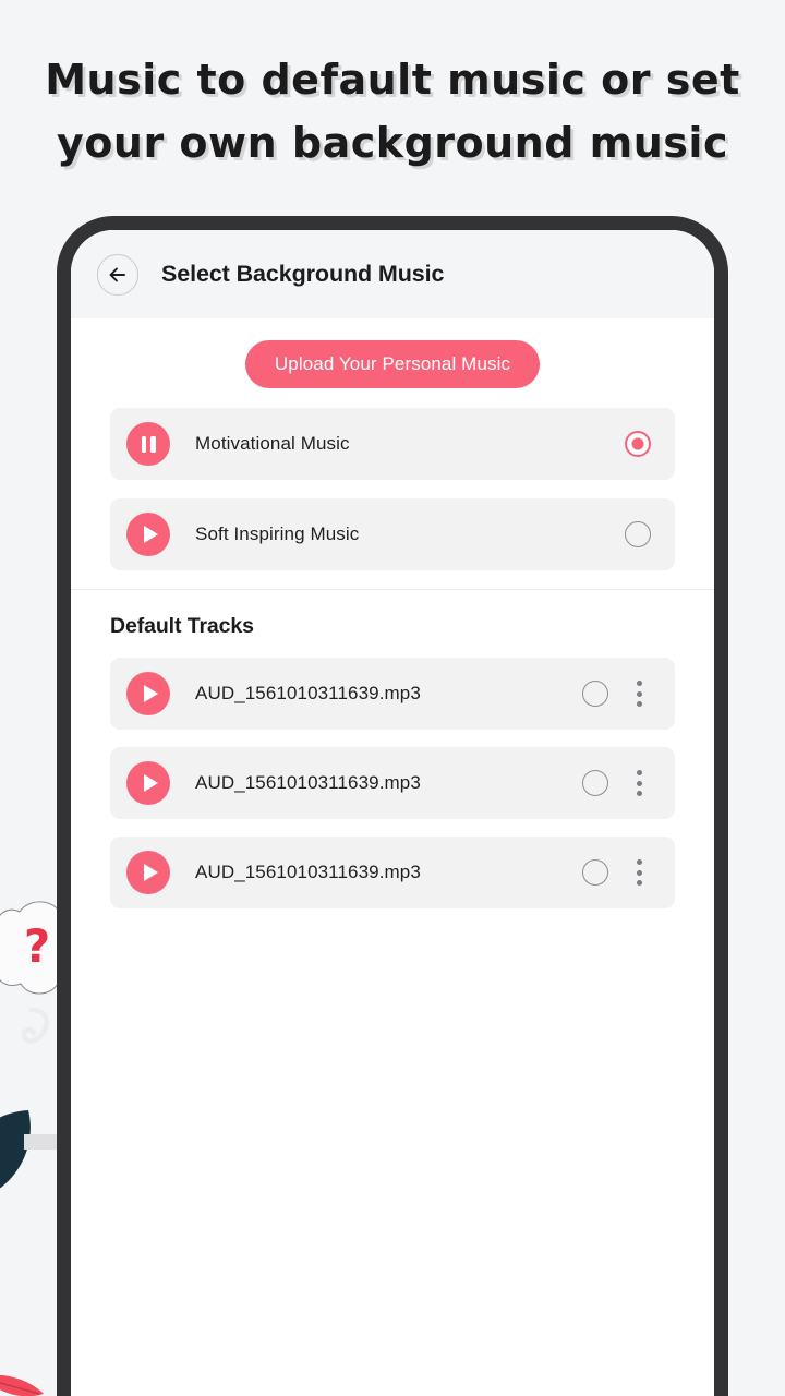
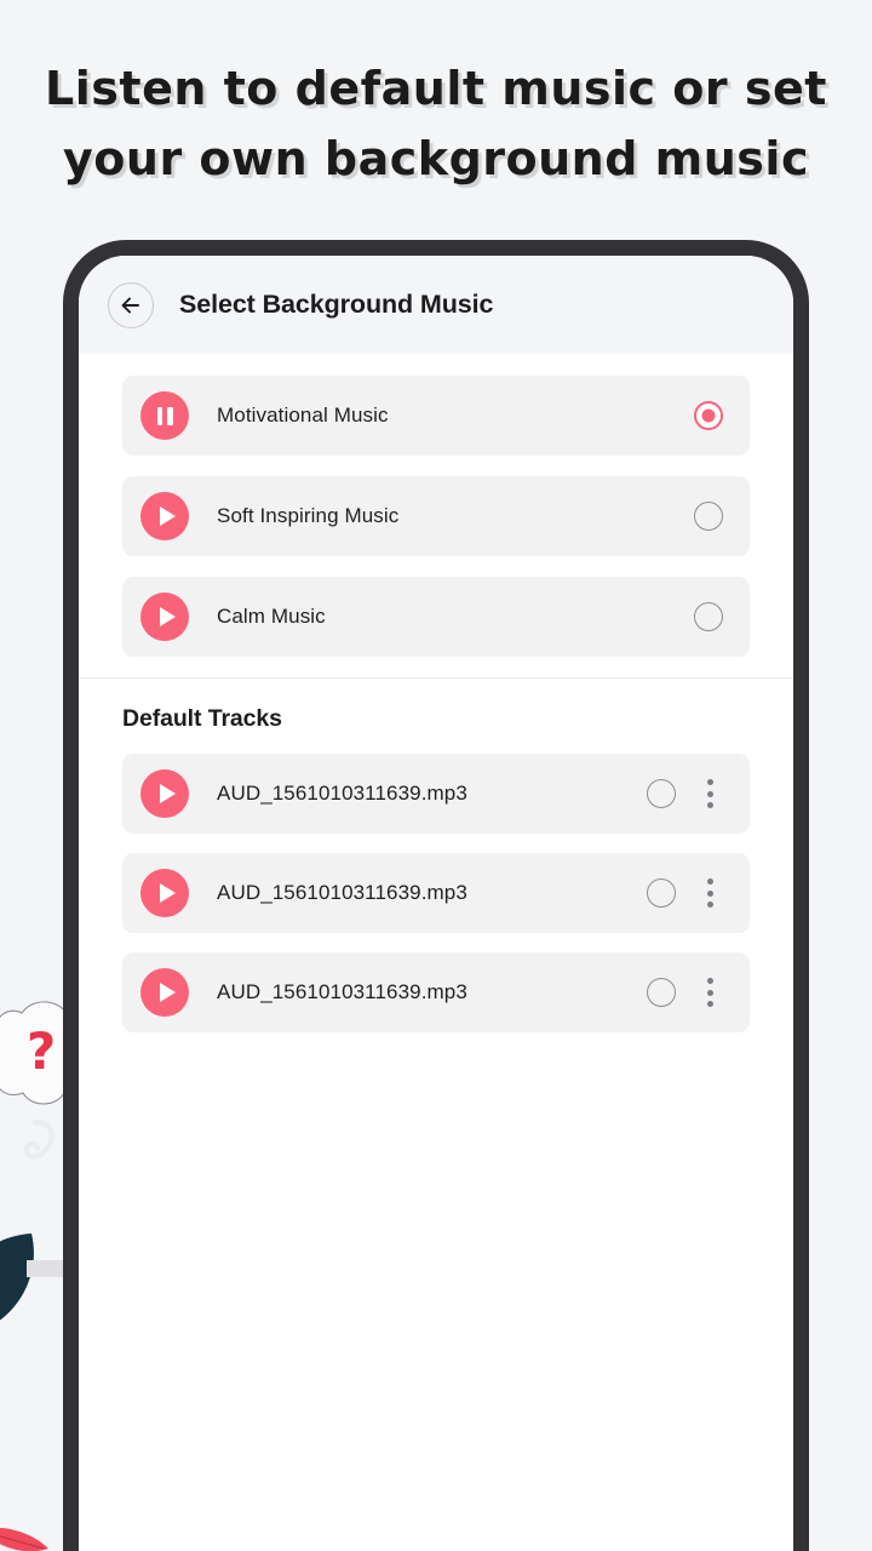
- Music to default music or set
+ Listen to default music or set
  your own background music
  ?
  Select Background Music
- Upload Your Personal Music
  Motivational Music
  Soft Inspiring Music
+ Calm Music
  Default Tracks
  AUD_1561010311639.mp3
  AUD_1561010311639.mp3
  AUD_1561010311639.mp3
